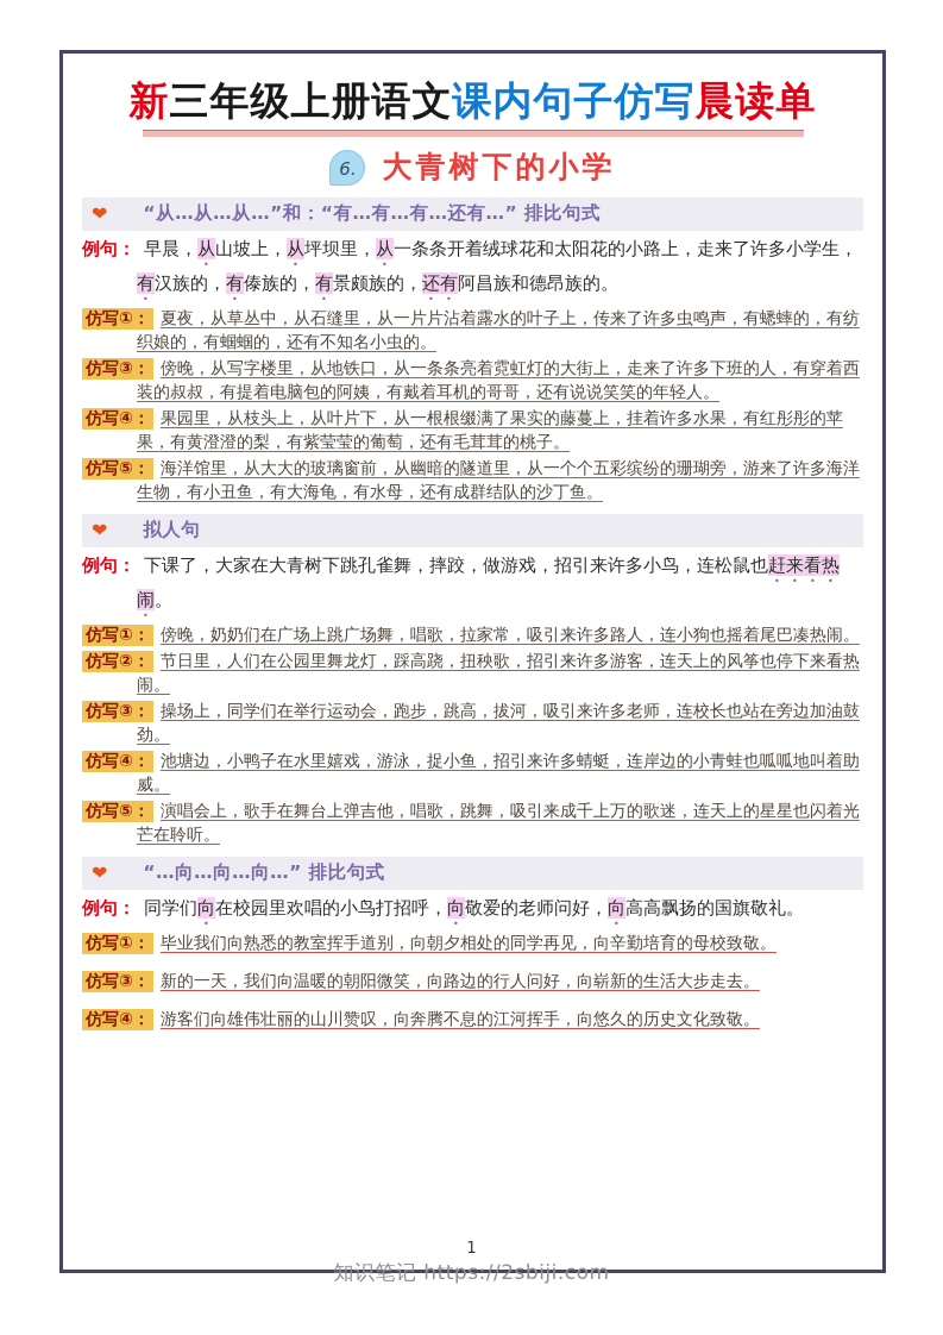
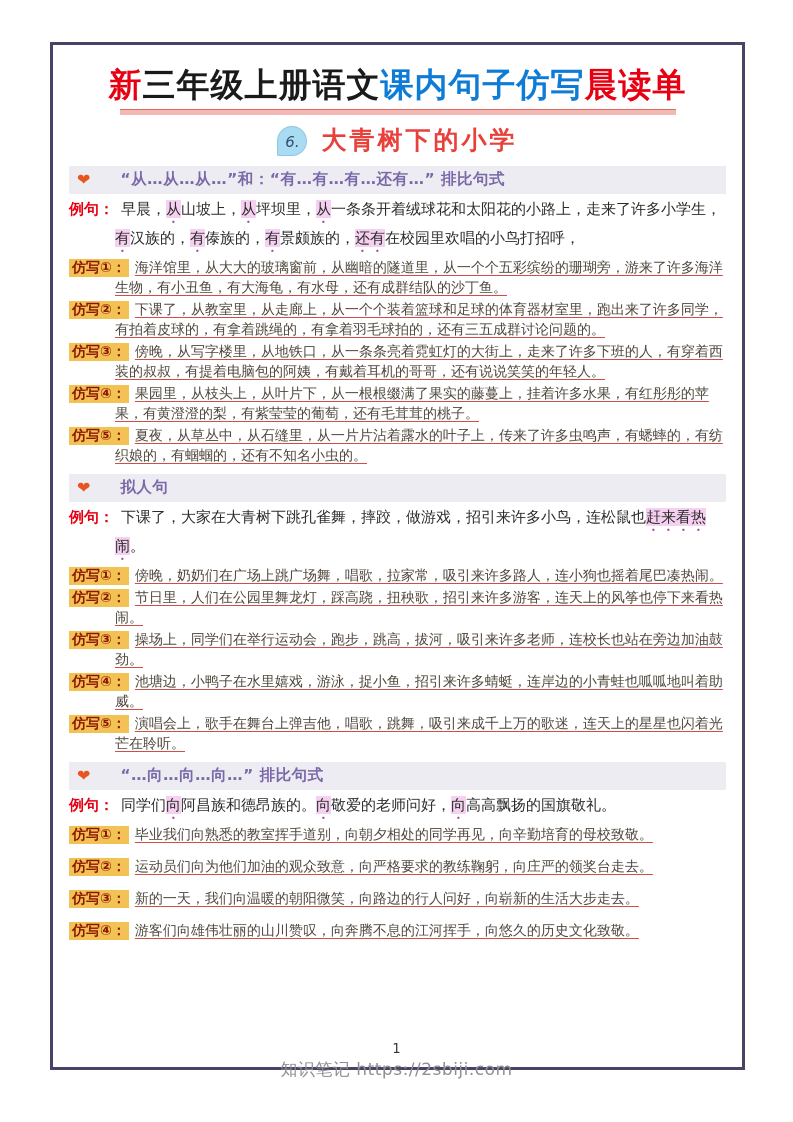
  新三年级上册语文课内句子仿写晨读单
  6. 大青树下的小学
  ❤
  “从…从…从…”和：“有…有…有…还有…” 排比句式
- 例句： 早晨，从山坡上，从坪坝里，从一条条开着绒球花和太阳花的小路上，走来了许多小学生，有汉族的，有傣族的，有景颇族的，还有阿昌族和德昂族的。
+ 例句： 早晨，从山坡上，从坪坝里，从一条条开着绒球花和太阳花的小路上，走来了许多小学生，有汉族的，有傣族的，有景颇族的，还有在校园里欢唱的小鸟打招呼，
- 仿写①： 夏夜，从草丛中，从石缝里，从一片片沾着露水的叶子上，传来了许多虫鸣声，有蟋蟀的，有纺织娘的，有蝈蝈的，还有不知名小虫的。
+ 仿写①： 海洋馆里，从大大的玻璃窗前，从幽暗的隧道里，从一个个五彩缤纷的珊瑚旁，游来了许多海洋生物，有小丑鱼，有大海龟，有水母，还有成群结队的沙丁鱼。
+ 仿写②： 下课了，从教室里，从走廊上，从一个个装着篮球和足球的体育器材室里，跑出来了许多同学，有拍着皮球的，有拿着跳绳的，有拿着羽毛球拍的，还有三五成群讨论问题的。
  仿写③： 傍晚，从写字楼里，从地铁口，从一条条亮着霓虹灯的大街上，走来了许多下班的人，有穿着西装的叔叔，有提着电脑包的阿姨，有戴着耳机的哥哥，还有说说笑笑的年轻人。
  仿写④： 果园里，从枝头上，从叶片下，从一根根缀满了果实的藤蔓上，挂着许多水果，有红彤彤的苹果，有黄澄澄的梨，有紫莹莹的葡萄，还有毛茸茸的桃子。
- 仿写⑤： 海洋馆里，从大大的玻璃窗前，从幽暗的隧道里，从一个个五彩缤纷的珊瑚旁，游来了许多海洋生物，有小丑鱼，有大海龟，有水母，还有成群结队的沙丁鱼。
+ 仿写⑤： 夏夜，从草丛中，从石缝里，从一片片沾着露水的叶子上，传来了许多虫鸣声，有蟋蟀的，有纺织娘的，有蝈蝈的，还有不知名小虫的。
  ❤
  拟人句
  例句： 下课了，大家在大青树下跳孔雀舞，摔跤，做游戏，招引来许多小鸟，连松鼠也赶来看热闹。
  仿写①： 傍晚，奶奶们在广场上跳广场舞，唱歌，拉家常，吸引来许多路人，连小狗也摇着尾巴凑热闹。
  仿写②： 节日里，人们在公园里舞龙灯，踩高跷，扭秧歌，招引来许多游客，连天上的风筝也停下来看热闹。
  仿写③： 操场上，同学们在举行运动会，跑步，跳高，拔河，吸引来许多老师，连校长也站在旁边加油鼓劲。
  仿写④： 池塘边，小鸭子在水里嬉戏，游泳，捉小鱼，招引来许多蜻蜓，连岸边的小青蛙也呱呱地叫着助威。
  仿写⑤： 演唱会上，歌手在舞台上弹吉他，唱歌，跳舞，吸引来成千上万的歌迷，连天上的星星也闪着光芒在聆听。
  ❤
  “…向…向…向…” 排比句式
- 例句： 同学们向在校园里欢唱的小鸟打招呼，向敬爱的老师问好，向高高飘扬的国旗敬礼。
+ 例句： 同学们向阿昌族和德昂族的。向敬爱的老师问好，向高高飘扬的国旗敬礼。
  仿写①： 毕业我们向熟悉的教室挥手道别，向朝夕相处的同学再见，向辛勤培育的母校致敬。
+ 仿写②： 运动员们向为他们加油的观众致意，向严格要求的教练鞠躬，向庄严的领奖台走去。
  仿写③： 新的一天，我们向温暖的朝阳微笑，向路边的行人问好，向崭新的生活大步走去。
  仿写④： 游客们向雄伟壮丽的山川赞叹，向奔腾不息的江河挥手，向悠久的历史文化致敬。
  1
  知识笔记 https://2sbiji.com
